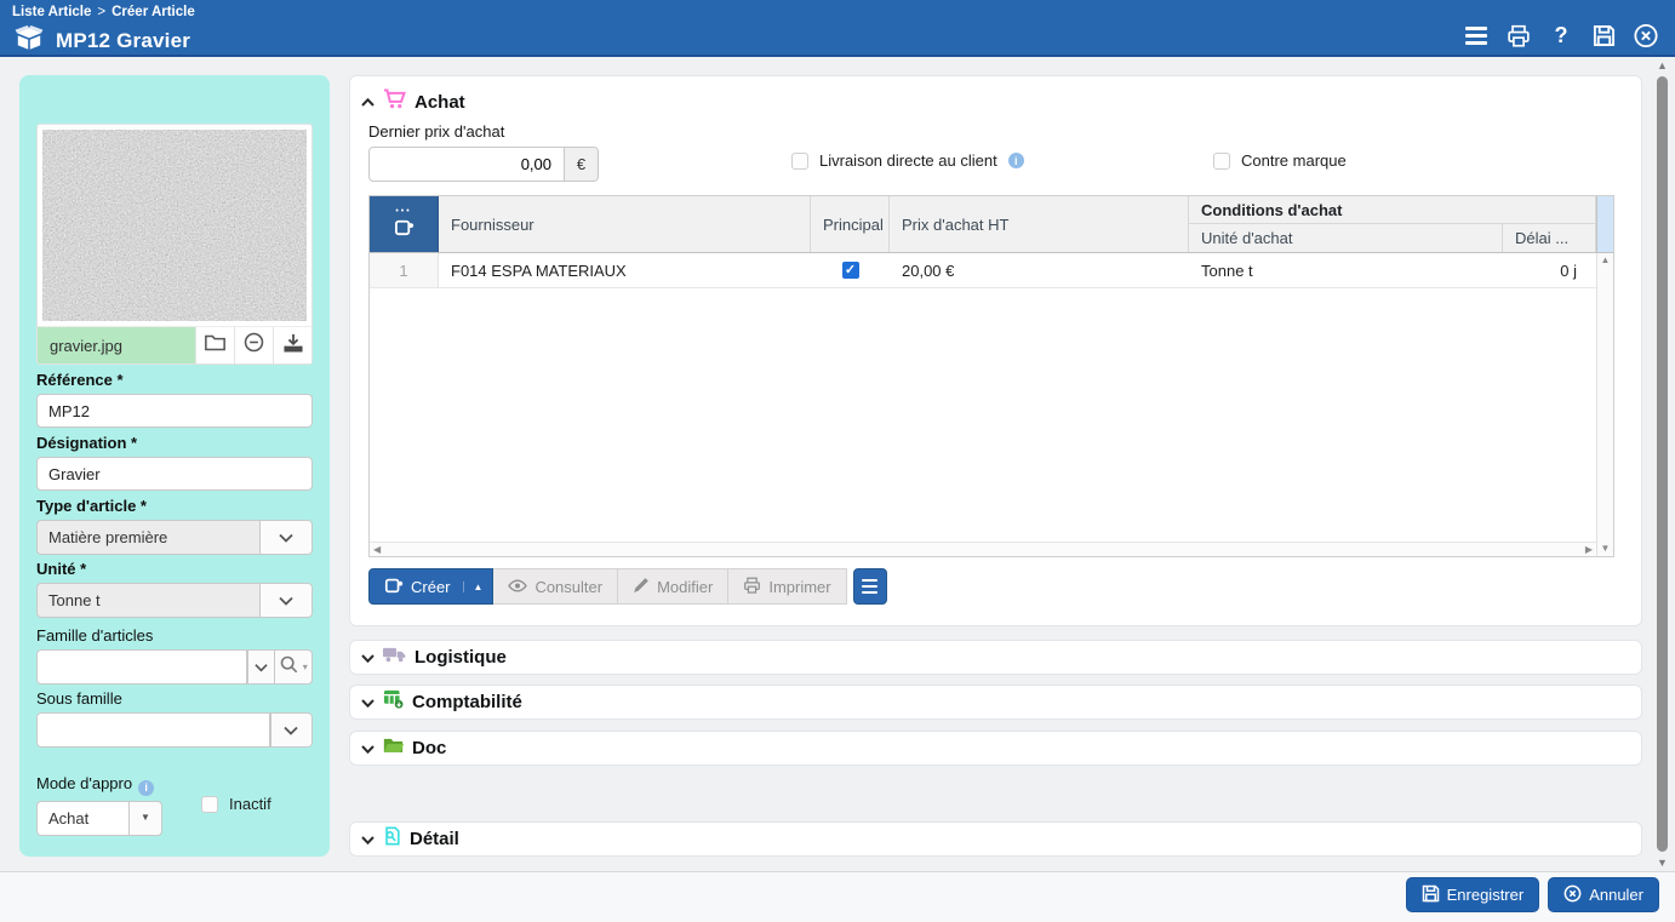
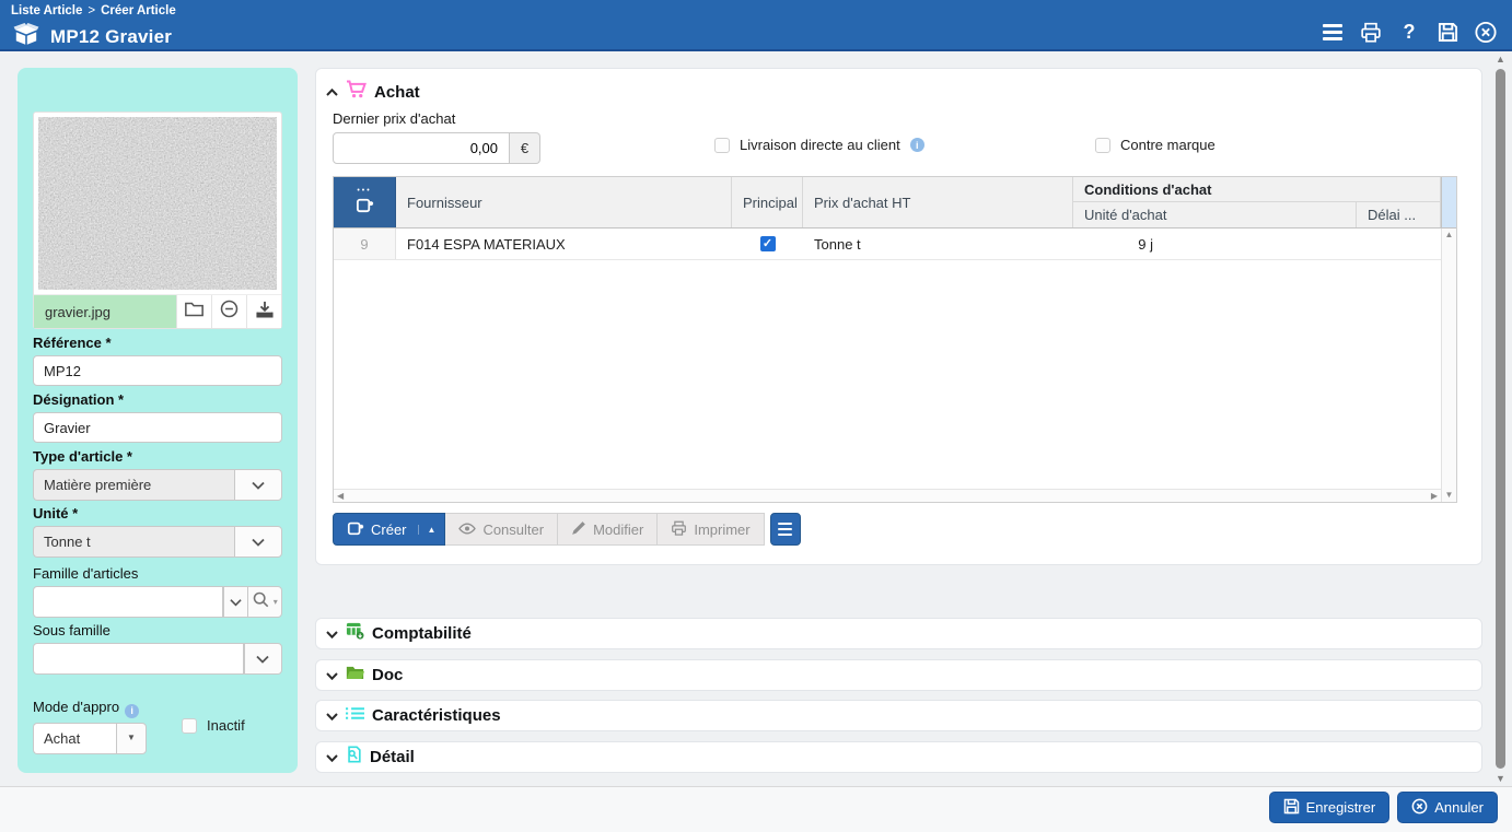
  Liste Article > Créer Article
  MP12 Gravier
  ?
  gravier.jpg
  Référence *
  MP12
  Désignation *
  Gravier
  Type d'article *
  Matière première
  Unité *
  Tonne t
  Famille d'articles
  ▾
  Sous famille
  Mode d'appro i
  Achat
  ▼
  Inactif
  Achat
  Dernier prix d'achat
  0,00
  €
  Livraison directe au client
  i
  Contre marque
  Fournisseur
  Principal
  Prix d'achat HT
  Conditions d'achat
  Unité d'achat
  Délai ...
- 1
+ 9
  F014 ESPA MATERIAUX
  ✓
- 20,00 €
  Tonne t
- 0 j
+ 9 j
  ▲
  ▼
  ◀
  ▶
  Créer
  ▲
  Consulter
  Modifier
  Imprimer
- Logistique
  Comptabilité
  Doc
+ Caractéristiques
  Détail
  ▲
  ▼
  Enregistrer
  Annuler
